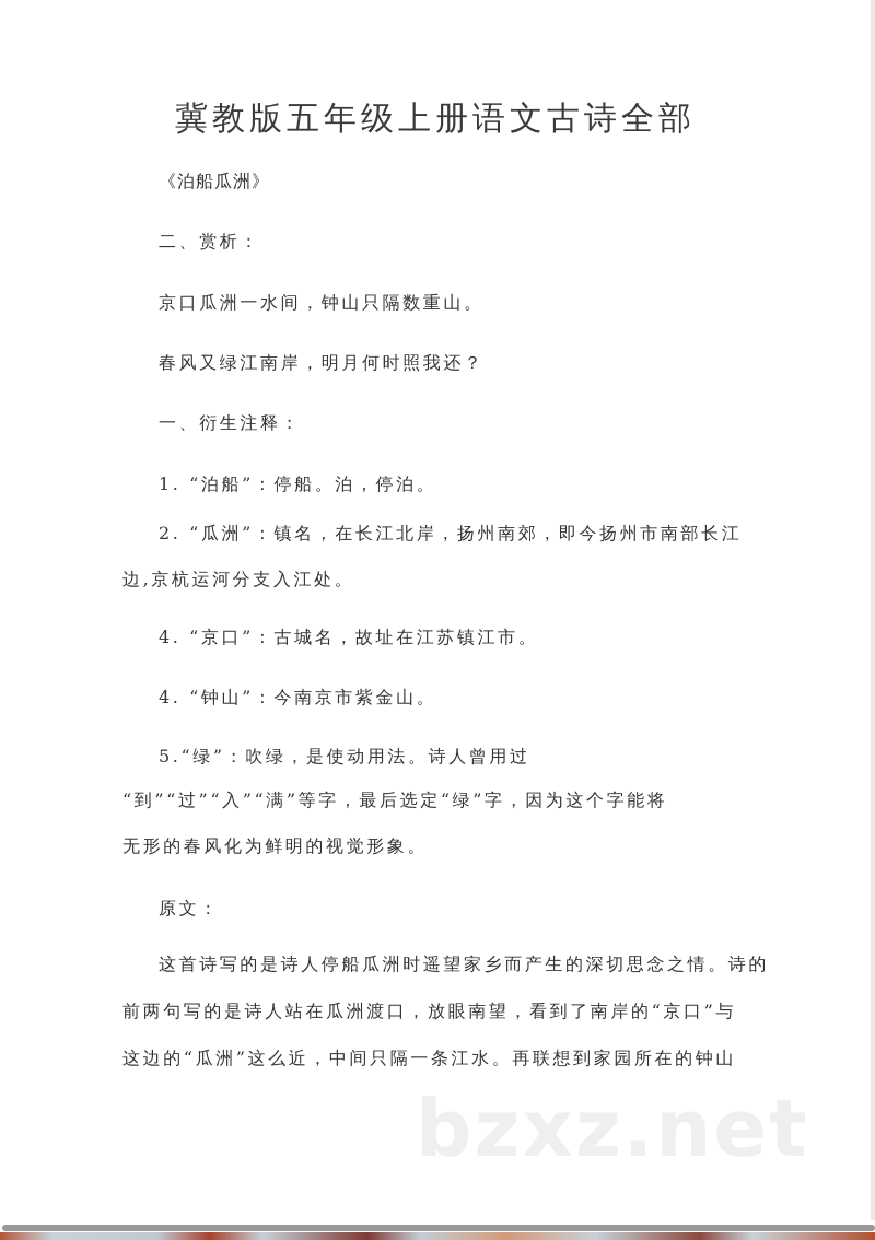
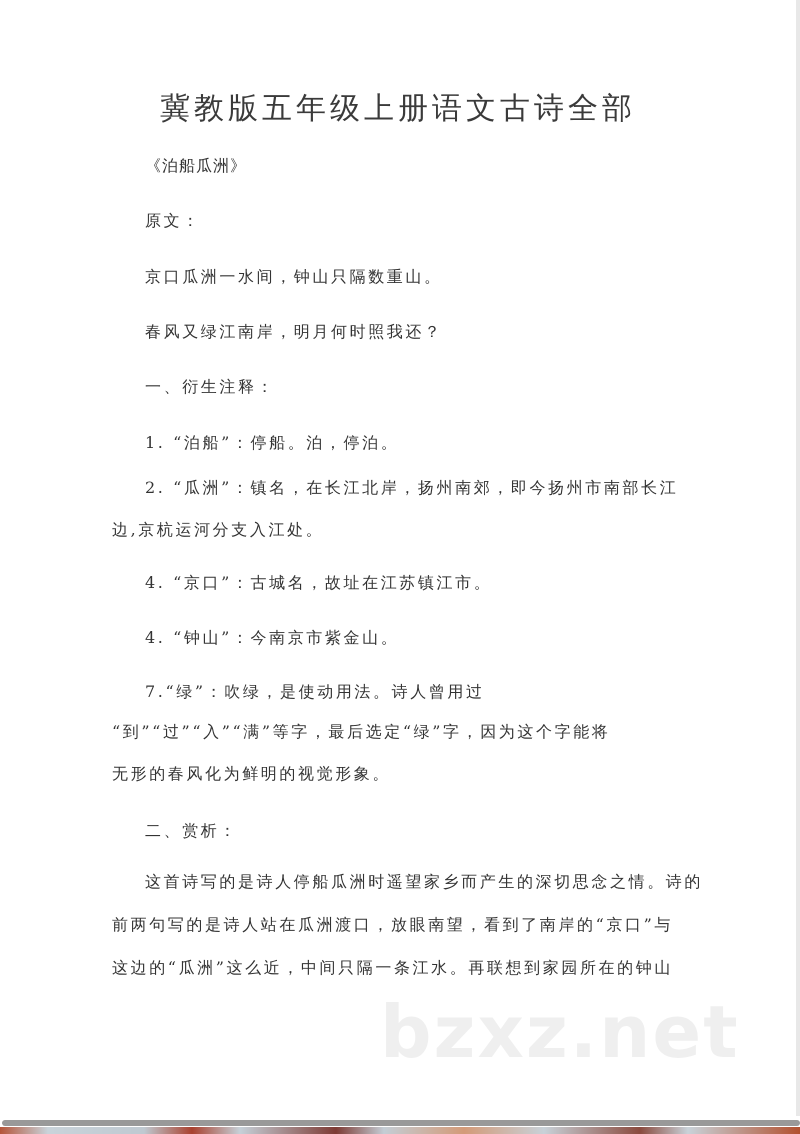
  冀教版五年级上册语文古诗全部
  《泊船瓜洲》
- 二、赏析：
+ 原文：
  京口瓜洲一水间，钟山只隔数重山。
  春风又绿江南岸，明月何时照我还？
  一、衍生注释：
  1. “泊船”：停船。泊，停泊。
  2. “瓜洲”：镇名，在长江北岸，扬州南郊，即今扬州市南部长江
  边,京杭运河分支入江处。
  4. “京口”：古城名，故址在江苏镇江市。
  4. “钟山”：今南京市紫金山。
- 5.“绿”：吹绿，是使动用法。诗人曾用过
+ 7.“绿”：吹绿，是使动用法。诗人曾用过
  “到”“过”“入”“满”等字，最后选定“绿”字，因为这个字能将
  无形的春风化为鲜明的视觉形象。
- 原文：
+ 二、赏析：
  这首诗写的是诗人停船瓜洲时遥望家乡而产生的深切思念之情。诗的
  前两句写的是诗人站在瓜洲渡口，放眼南望，看到了南岸的“京口”与
  这边的“瓜洲”这么近，中间只隔一条江水。再联想到家园所在的钟山
